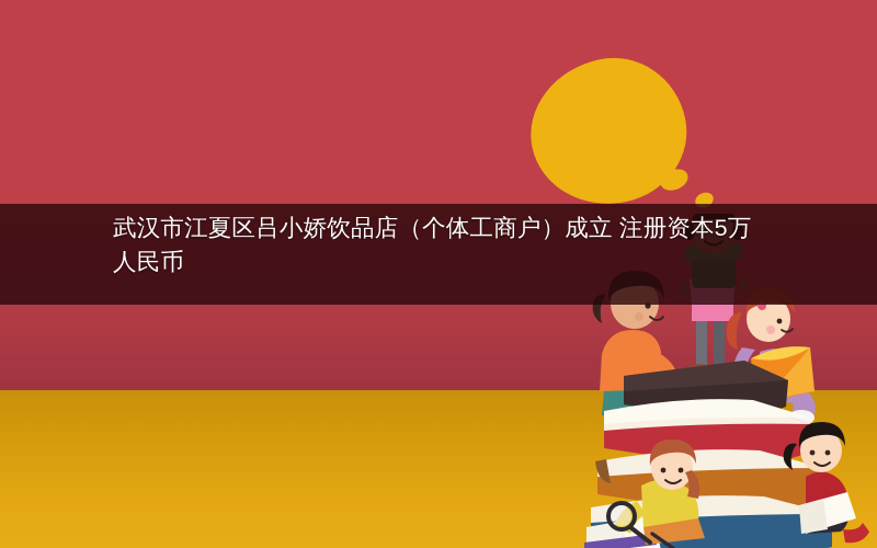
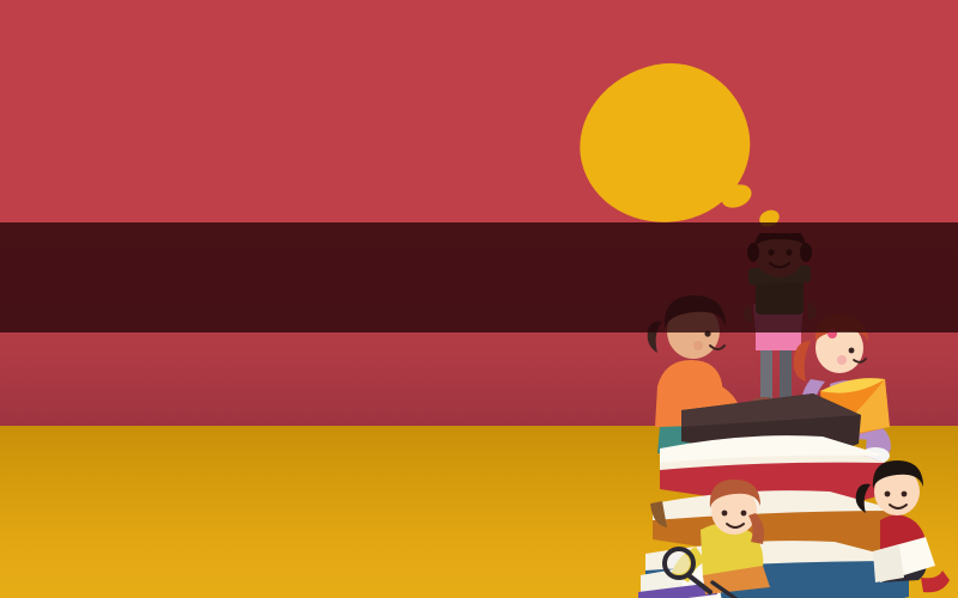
- 武汉市江夏区吕小娇饮品店（个体工商户）成立 注册资本5万人民币
